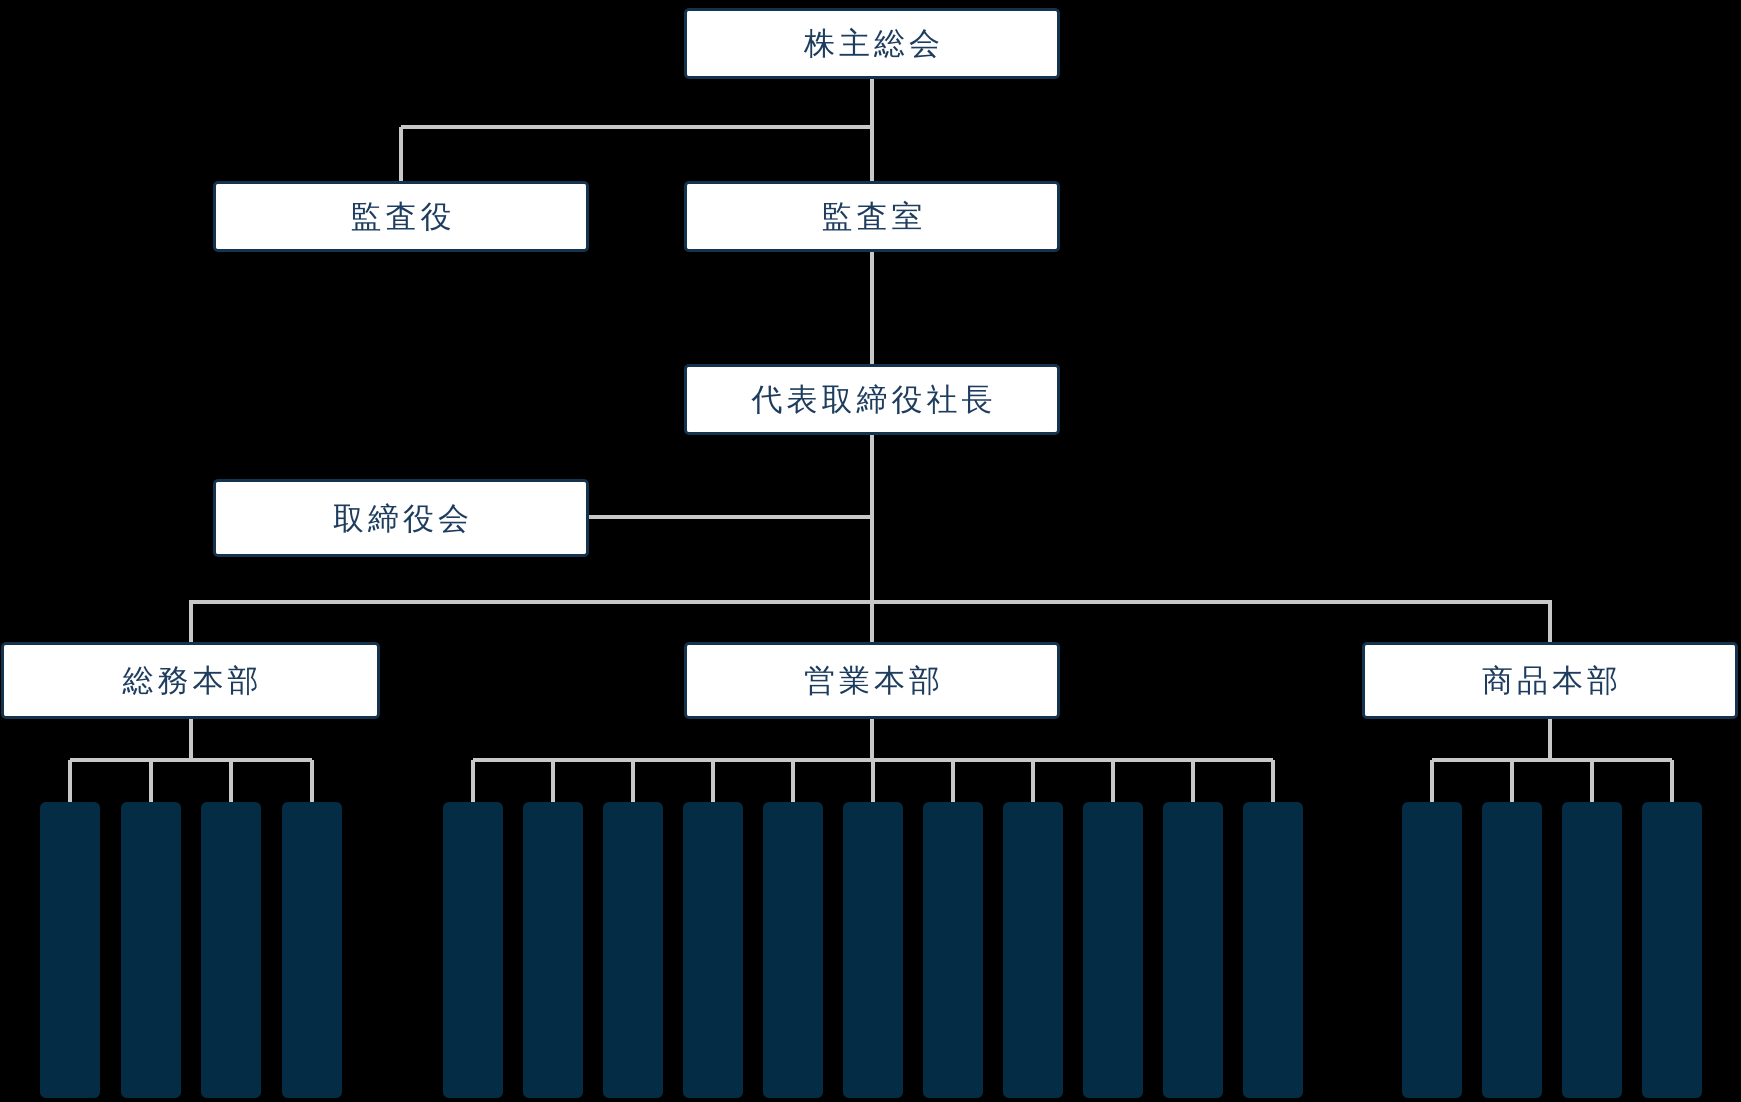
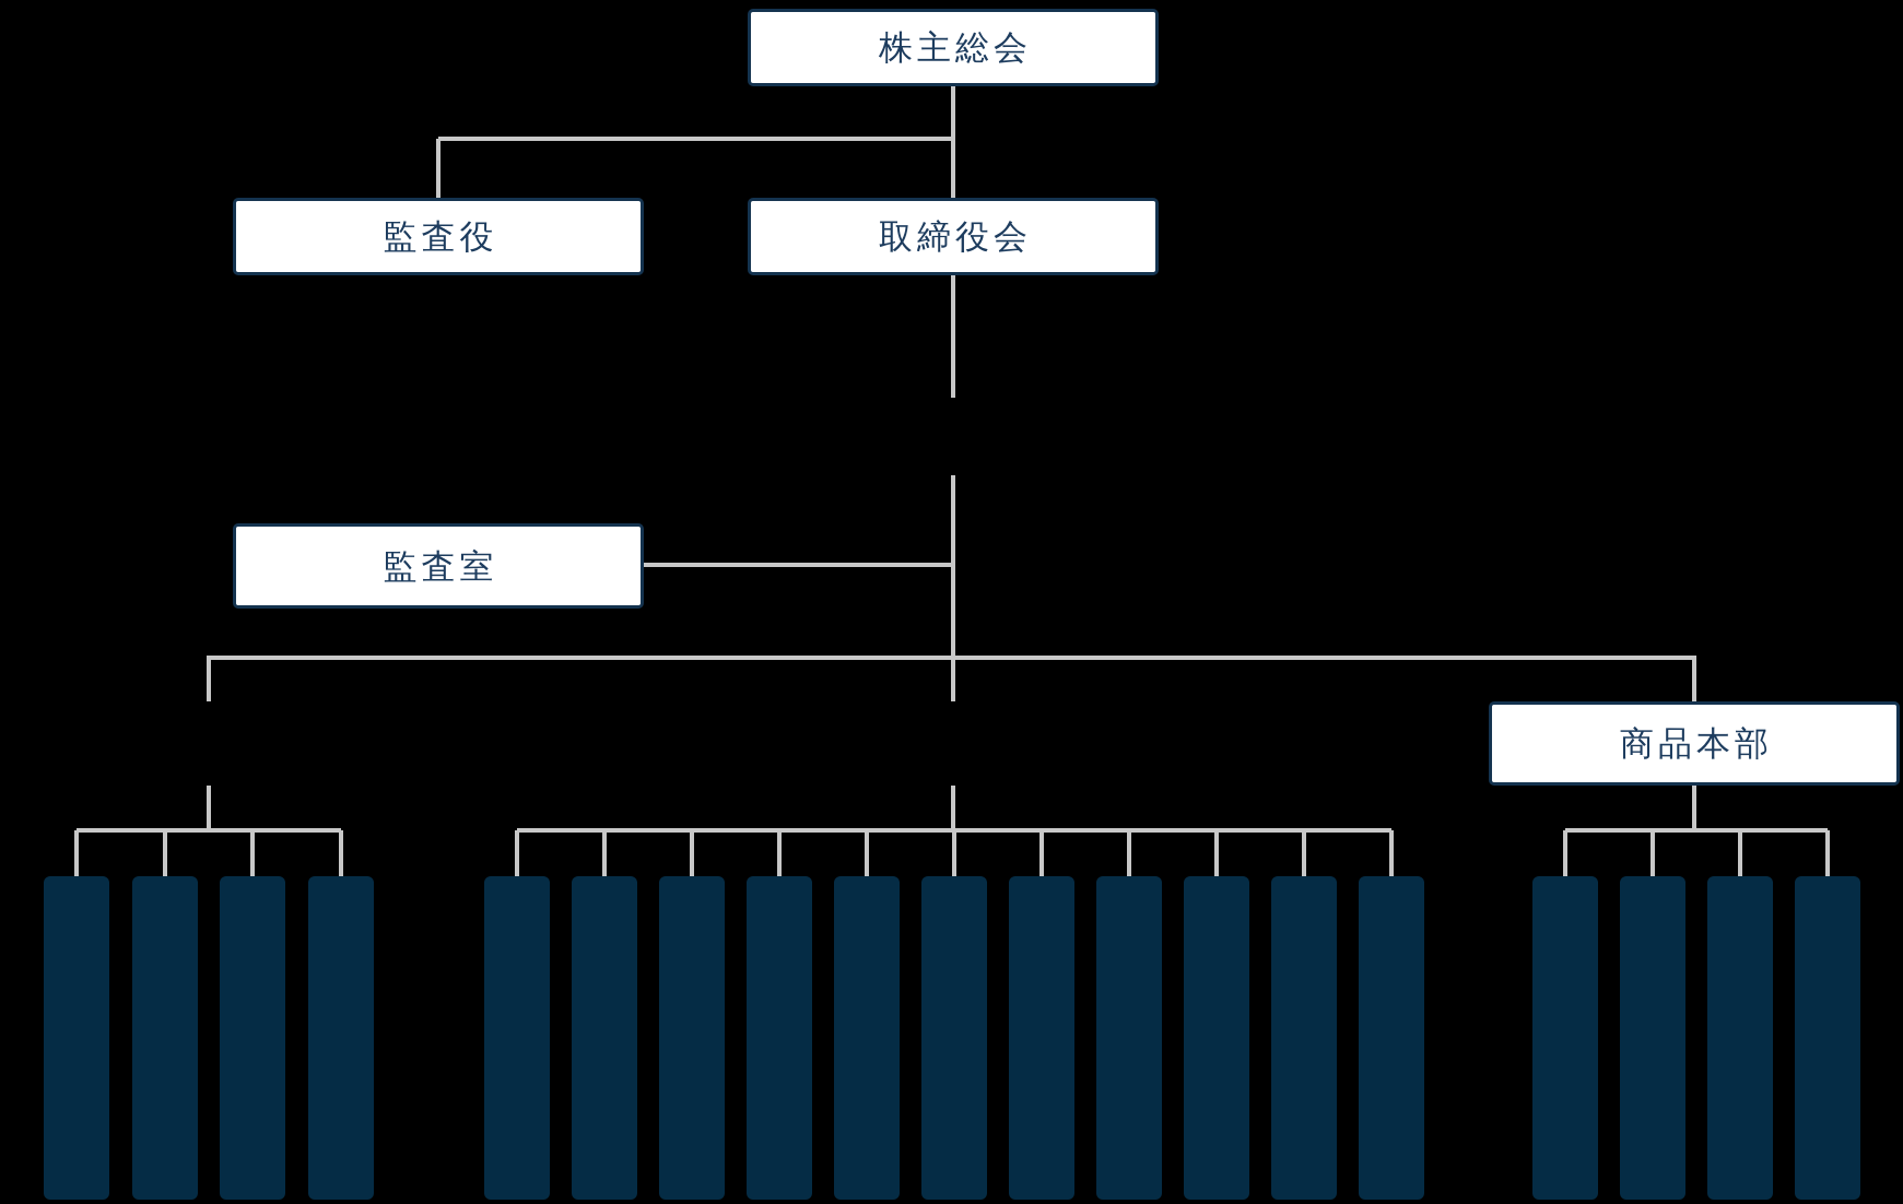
  株主総会
  監査役
- 監査室
+ 取締役会
- 代表取締役社長
- 取締役会
+ 監査室
- 総務本部
- 営業本部
  商品本部
